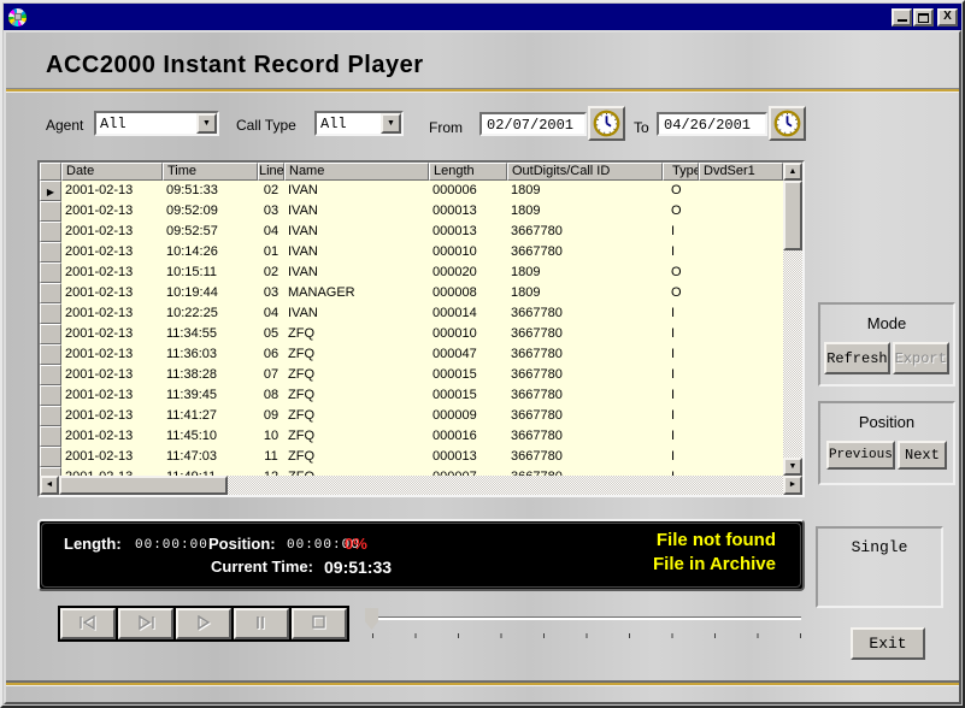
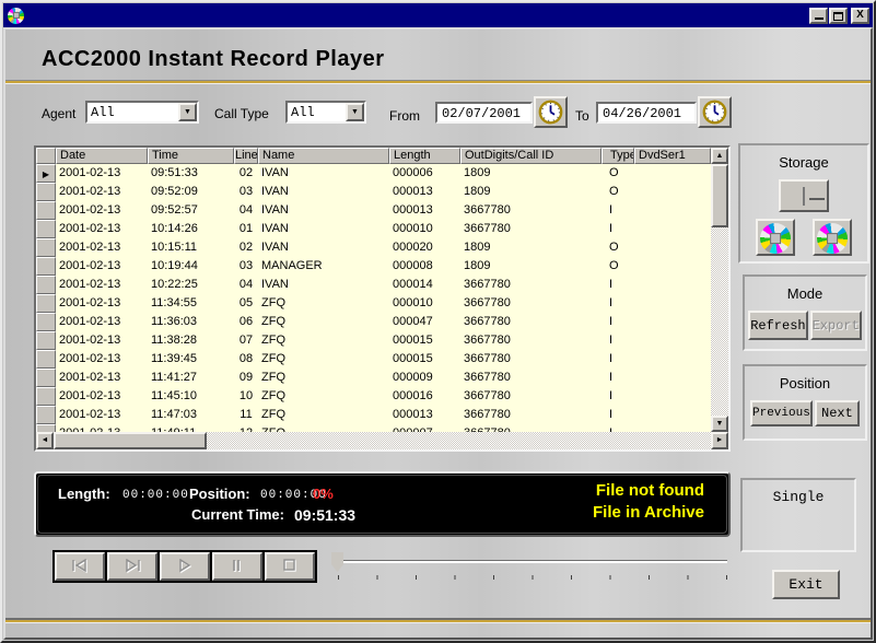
  X
  ACC2000 Instant Record Player
  Agent
  All
  Call Type
  All
  From
  02/07/2001
  To
  04/26/2001
  Date
  Time
  Line
  Name
  Length
  OutDigits/Call ID
  Type
  DvdSer1
  ▶
  2001-02-13
  09:51:33
  02
  IVAN
  000006
  1809
  O
  2001-02-13
  09:52:09
  03
  IVAN
  000013
  1809
  O
  2001-02-13
  09:52:57
  04
  IVAN
  000013
  3667780
  I
  2001-02-13
  10:14:26
  01
  IVAN
  000010
  3667780
  I
  2001-02-13
  10:15:11
  02
  IVAN
  000020
  1809
  O
  2001-02-13
  10:19:44
  03
  MANAGER
  000008
  1809
  O
  2001-02-13
  10:22:25
  04
  IVAN
  000014
  3667780
  I
  2001-02-13
  11:34:55
  05
  ZFQ
  000010
  3667780
  I
  2001-02-13
  11:36:03
  06
  ZFQ
  000047
  3667780
  I
  2001-02-13
  11:38:28
  07
  ZFQ
  000015
  3667780
  I
  2001-02-13
  11:39:45
  08
  ZFQ
  000015
  3667780
  I
  2001-02-13
  11:41:27
  09
  ZFQ
  000009
  3667780
  I
  2001-02-13
  11:45:10
  10
  ZFQ
  000016
  3667780
  I
  2001-02-13
  11:47:03
  11
  ZFQ
  000013
  3667780
  I
+ Storage
  Mode
  Refresh
  Export
  Position
  Previous
  Next
  Length:
  00:00:00
  Position:
  00:00:00
  0%
  Current Time:
  09:51:33
  File not found
  File in Archive
  Single
  Exit
